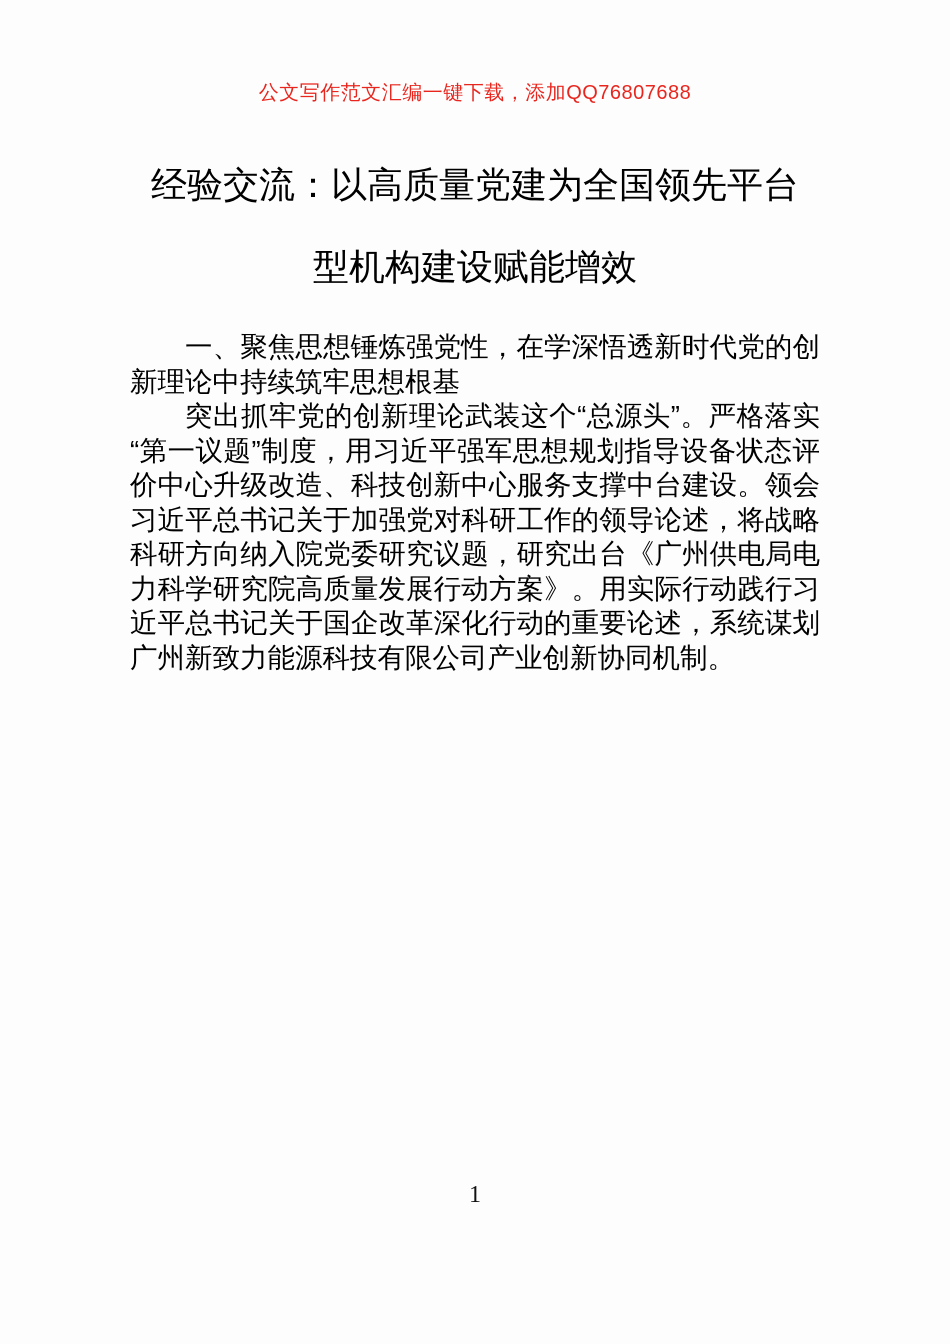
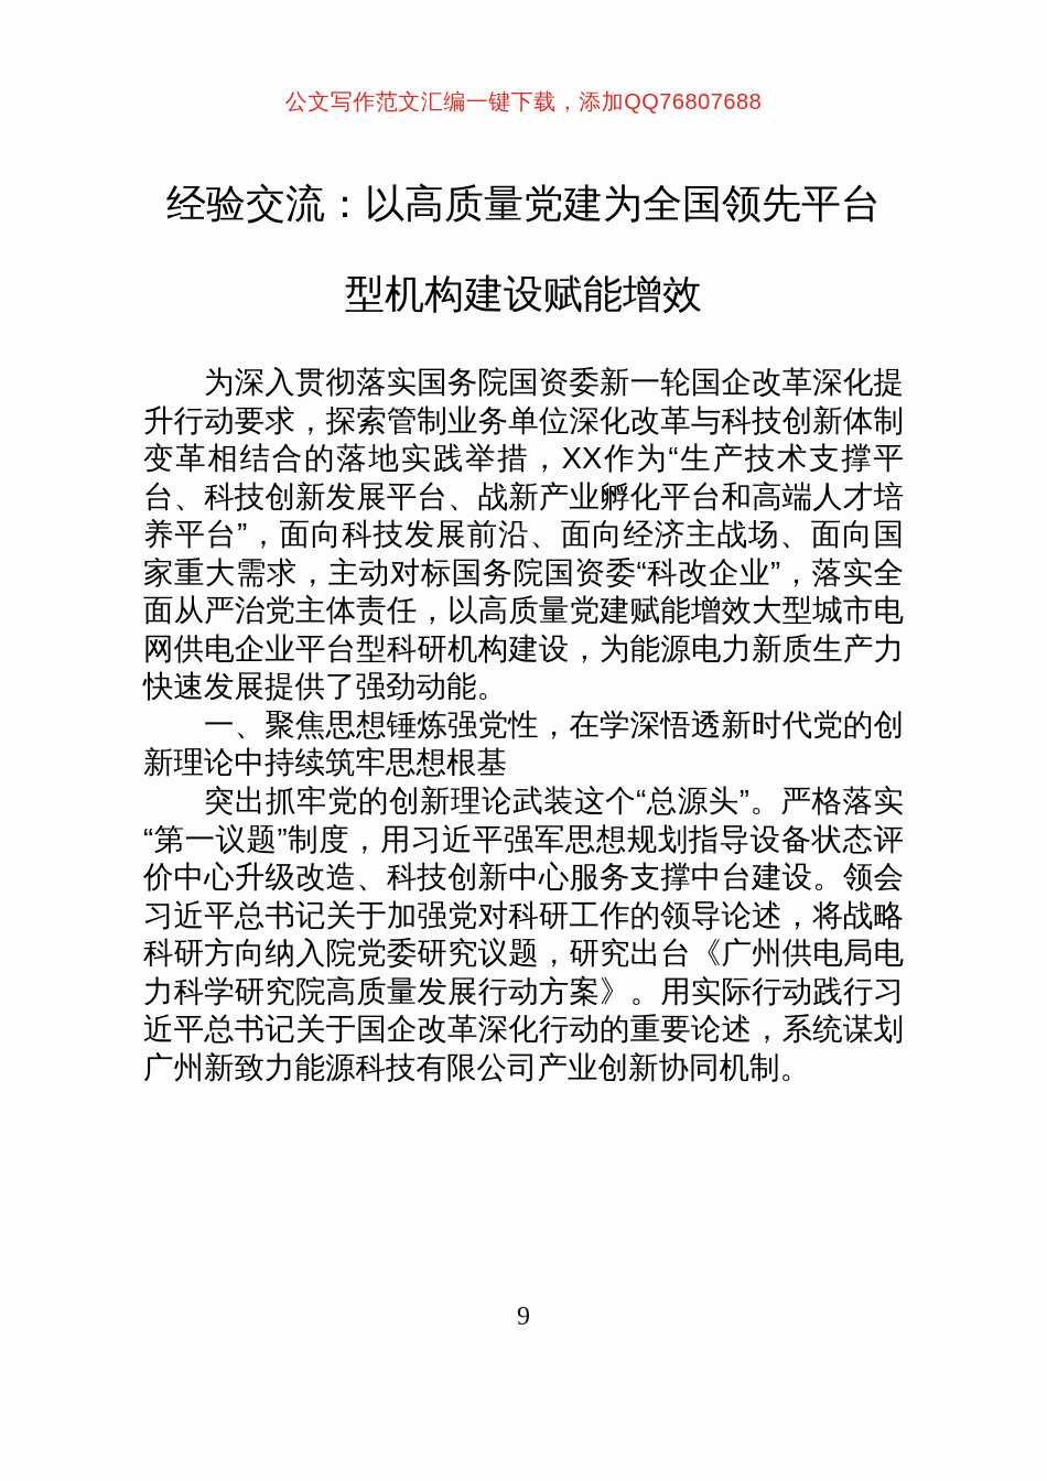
  公文写作范文汇编一键下载，添加QQ76807688
  经验交流：以高质量党建为全国领先平台型机构建设赋能增效
+ 为深入贯彻落实国务院国资委新一轮国企改革深化提升行动要求，探索管制业务单位深化改革与科技创新体制变革相结合的落地实践举措，XX作为“生产技术支撑平台、科技创新发展平台、战新产业孵化平台和高端人才培养平台”，面向科技发展前沿、面向经济主战场、面向国家重大需求，主动对标国务院国资委“科改企业”，落实全面从严治党主体责任，以高质量党建赋能增效大型城市电网供电企业平台型科研机构建设，为能源电力新质生产力快速发展提供了强劲动能。
  一、聚焦思想锤炼强党性，在学深悟透新时代党的创新理论中持续筑牢思想根基
  突出抓牢党的创新理论武装这个“总源头”。严格落实“第一议题”制度，用习近平强军思想规划指导设备状态评价中心升级改造、科技创新中心服务支撑中台建设。领会习近平总书记关于加强党对科研工作的领导论述，将战略科研方向纳入院党委研究议题，研究出台《广州供电局电力科学研究院高质量发展行动方案》。用实际行动践行习近平总书记关于国企改革深化行动的重要论述，系统谋划广州新致力能源科技有限公司产业创新协同机制。
- 1
+ 9
